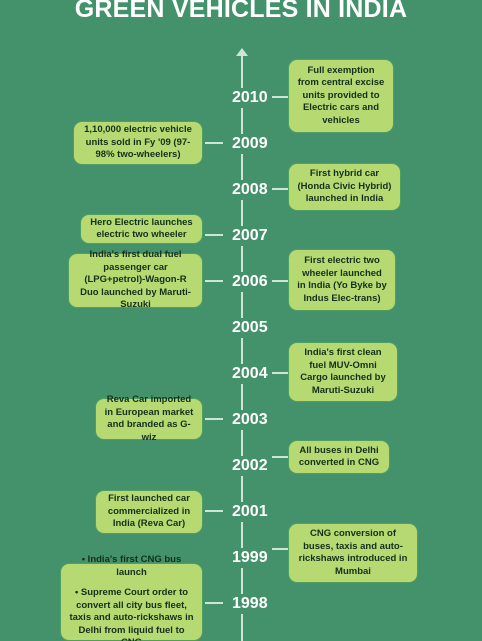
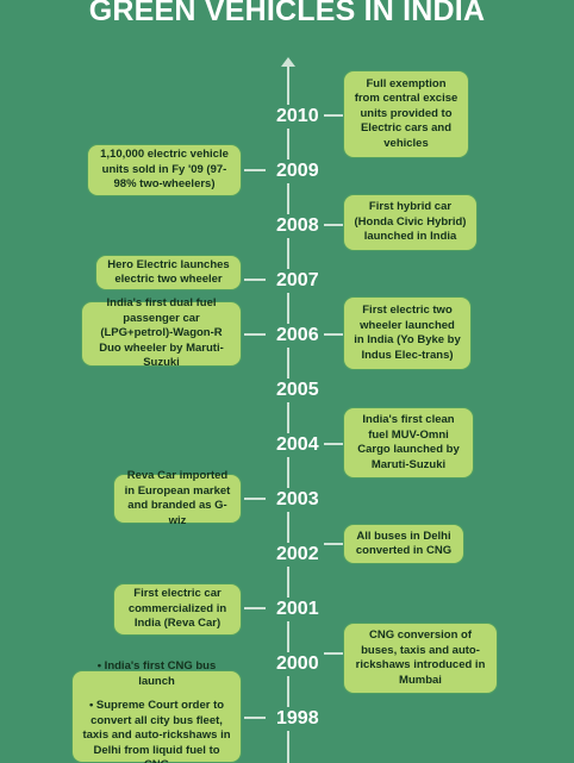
  GREEN VEHICLES IN INDIA
  2010
  2009
  2008
  2007
  2006
  2005
  2004
  2003
  2002
  2001
- 1999
+ 2000
  1998
  Full exemption from central excise units provided to Electric cars and vehicles
  First hybrid car (Honda Civic Hybrid) launched in India
  First electric two wheeler launched in India (Yo Byke by Indus Elec-trans)
  India's first clean fuel MUV-Omni Cargo launched by Maruti-Suzuki
  All buses in Delhi converted in CNG
  CNG conversion of buses, taxis and auto-rickshaws introduced in Mumbai
  1,10,000 electric vehicle units sold in Fy '09 (97-98% two-wheelers)
  Hero Electric launches electric two wheeler
- India's first dual fuel passenger car (LPG+petrol)-Wagon-R Duo launched by Maruti-Suzuki
+ India's first dual fuel passenger car (LPG+petrol)-Wagon-R Duo wheeler by Maruti-Suzuki
  Reva Car imported in European market and branded as G-wiz
- First launched car commercialized in India (Reva Car)
+ First electric car commercialized in India (Reva Car)
  • India's first CNG bus launch
  • Supreme Court order to convert all city bus fleet, taxis and auto-rickshaws in Delhi from liquid fuel to
